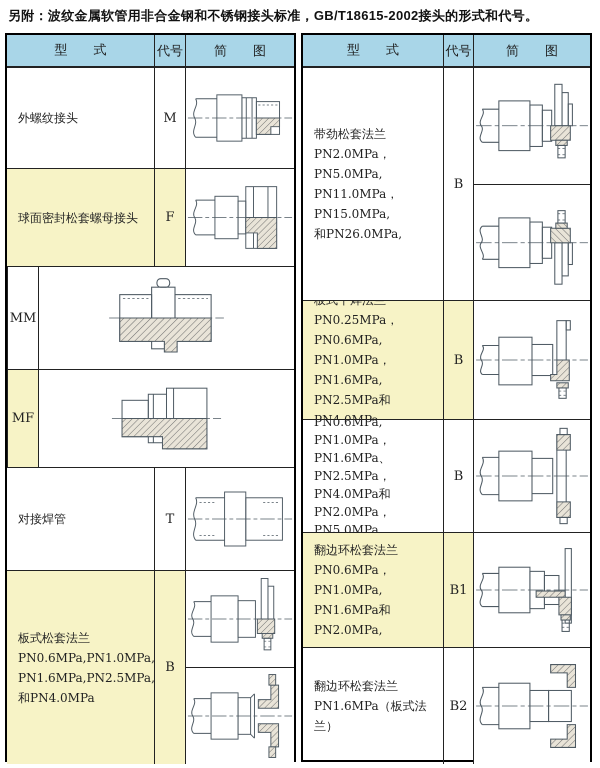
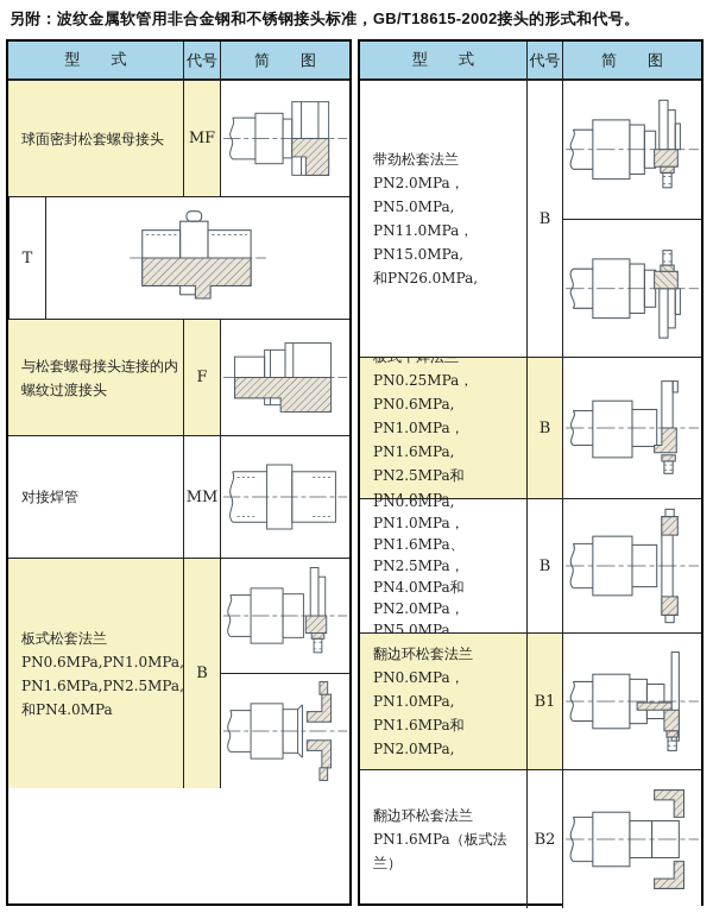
  另附：波纹金属软管用非合金钢和不锈钢接头标准，GB/T18615-2002接头的形式和代号。
  型 式
  代号
  简 图
- 外螺纹接头
- M
  球面密封松套螺母接头
- F
+ MF
- MM
+ T
+ 与松套螺母接头连接的内
+ 螺纹过渡接头
- MF
+ F
  对接焊管
- T
+ MM
  板式松套法兰
  PN0.6MPa,PN1.0MPa,
  PN1.6MPa,PN2.5MPa,
  和PN4.0MPa
  B
  型 式
  代号
  简 图
  带劲松套法兰
  PN2.0MPa，PN5.0MPa,
  PN11.0MPa，PN15.0MPa,
  和PN26.0MPa,
  B
  PN0.25MPa，PN0.6MPa,
  PN1.0MPa，PN1.6MPa,
  B
  PN1.0MPa，PN1.6MPa、
  PN2.5MPa，PN4.0MPa和
  PN2.0MPa，PN5.0MPa,
  B
  翻边环松套法兰
  PN0.6MPa，PN1.0MPa,
  PN1.6MPa和PN2.0MPa,
  B1
  翻边环松套法兰
  PN1.6MPa（板式法兰）
  B2
